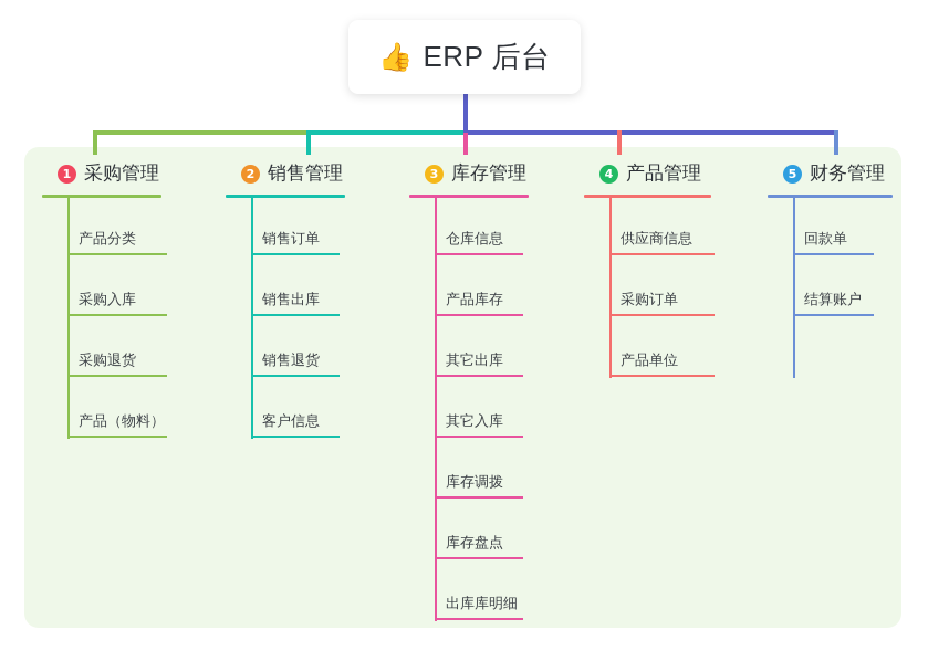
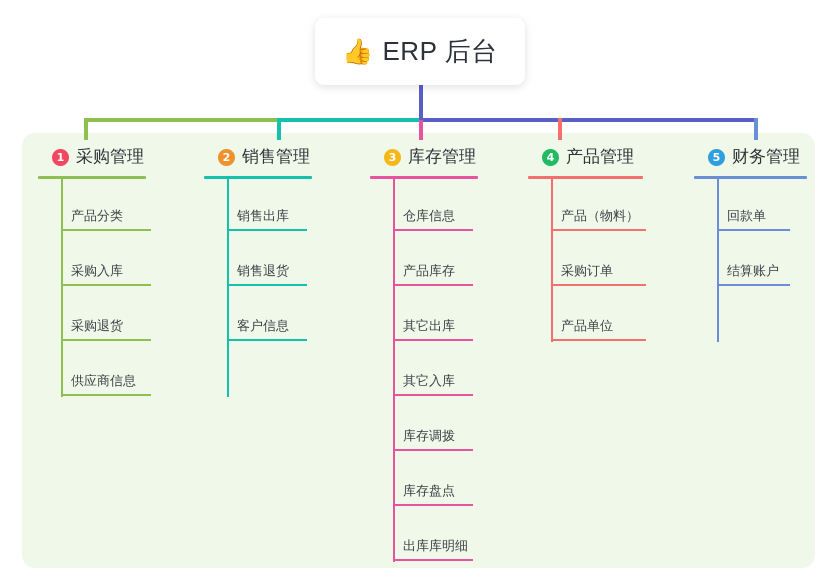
  👍
  ERP 后台
  1
  采购管理
  产品分类
  采购入库
  采购退货
- 产品（物料）
+ 供应商信息
  2
  销售管理
- 销售订单
  销售出库
  销售退货
  客户信息
  3
  库存管理
  仓库信息
  产品库存
  其它出库
  其它入库
  库存调拨
  库存盘点
  出库库明细
  4
  产品管理
- 供应商信息
+ 产品（物料）
  采购订单
  产品单位
  5
  财务管理
  回款单
  结算账户
